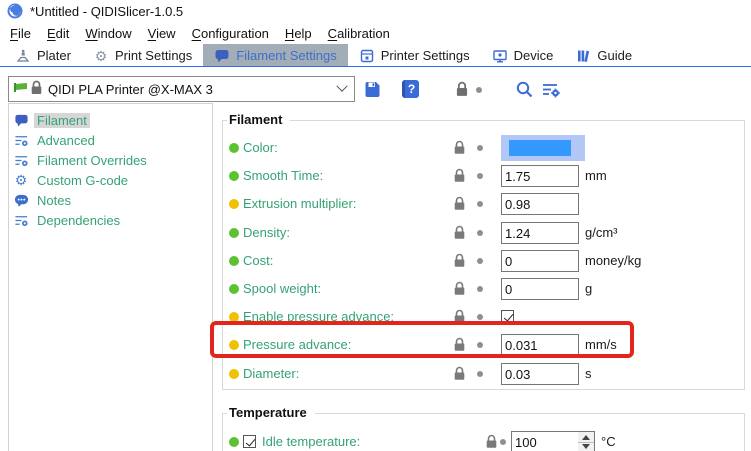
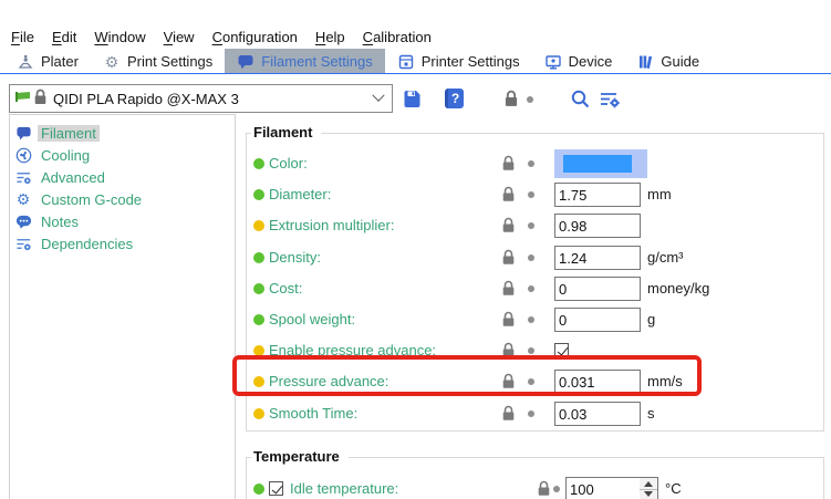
- *Untitled - QIDISlicer-1.0.5
  File
  Edit
  Window
  View
  Configuration
  Help
  Calibration
  Plater
  ⚙
  Print Settings
  Filament Settings
  Printer Settings
  Device
  Guide
- QIDI PLA Printer @X-MAX 3
+ QIDI PLA Rapido @X-MAX 3
  ?
  Filament
+ Cooling
  Advanced
- Filament Overrides
  ⚙
  Custom G-code
  Notes
  Dependencies
  Filament
  Color:
- Smooth Time:
+ Diameter:
  1.75
  mm
  Extrusion multiplier:
  0.98
  Density:
  1.24
  g/cm³
  Cost:
  0
  money/kg
  Spool weight:
  0
  g
  Enable pressure advance:
  Pressure advance:
  0.031
  mm/s
- Diameter:
+ Smooth Time:
  0.03
  s
  Temperature
  Idle temperature:
  100
  °C
